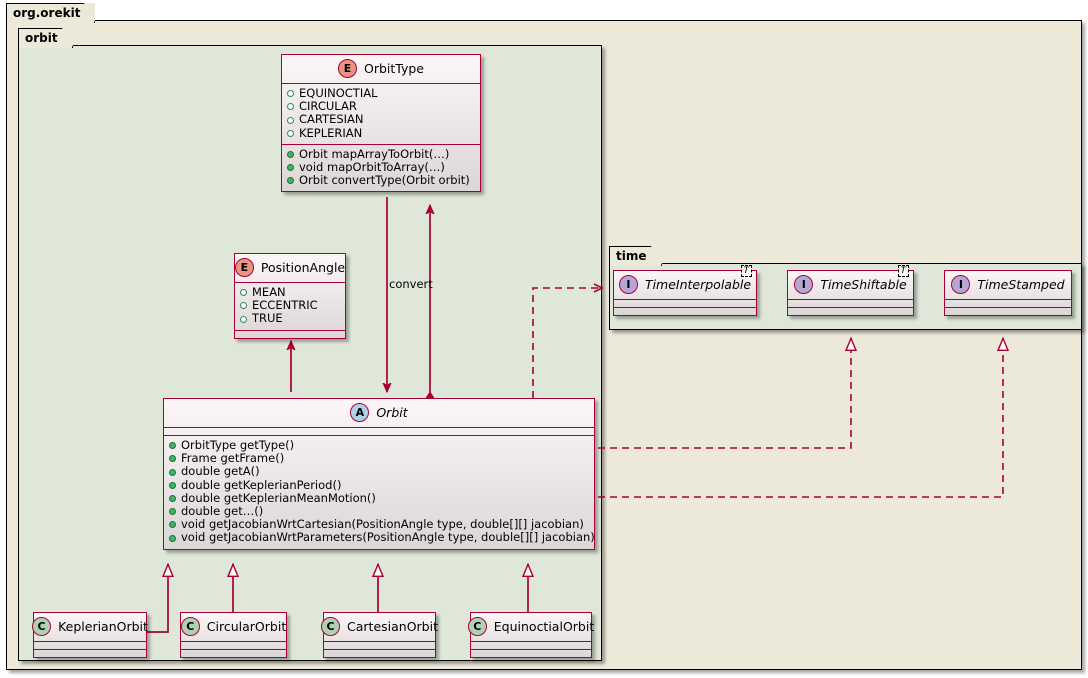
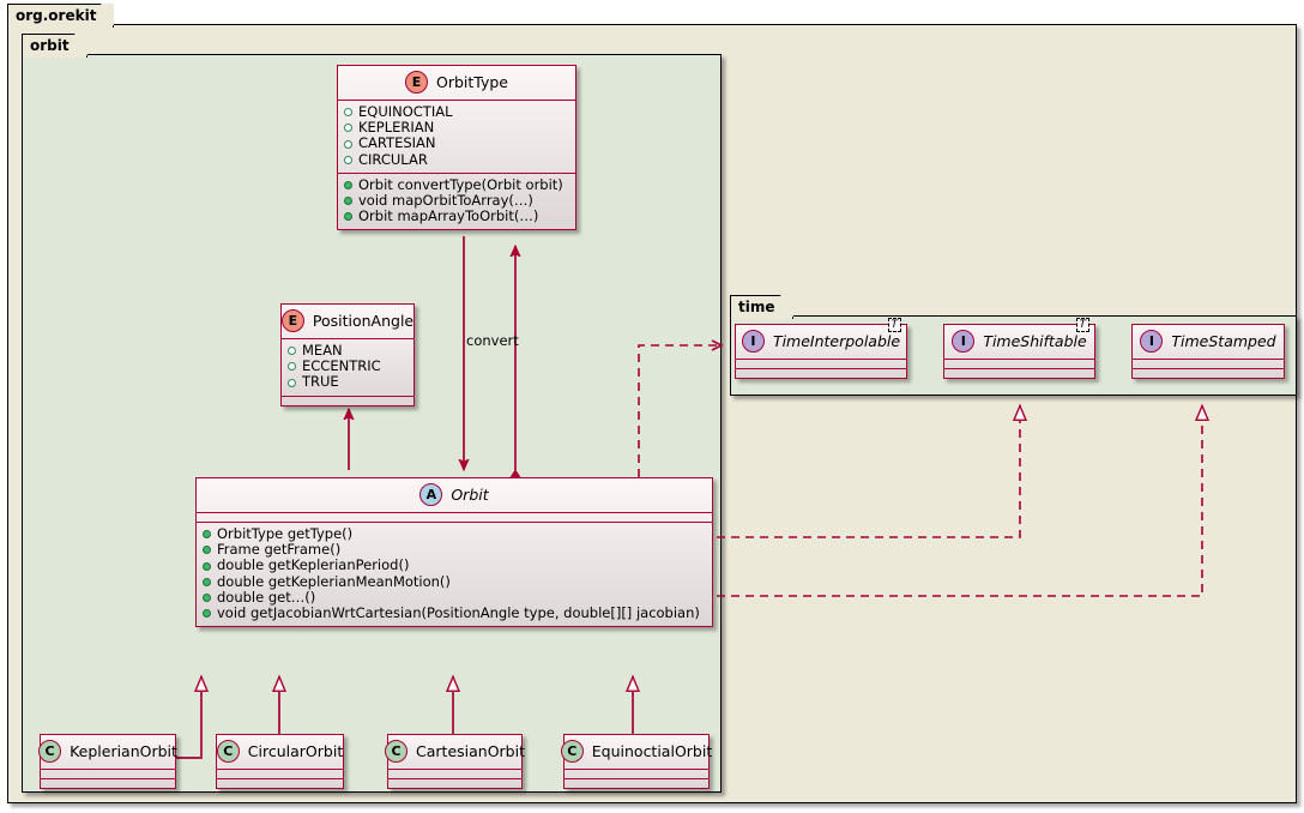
  org.orekit
  orbit
  time
  convert
  E
  OrbitType
  EQUINOCTIAL
- CIRCULAR
+ KEPLERIAN
  CARTESIAN
- KEPLERIAN
+ CIRCULAR
- Orbit mapArrayToOrbit(…)
+ Orbit convertType(Orbit orbit)
  void mapOrbitToArray(…)
- Orbit convertType(Orbit orbit)
+ Orbit mapArrayToOrbit(…)
  E
  PositionAngle
  MEAN
  ECCENTRIC
  TRUE
  A
  Orbit
  OrbitType getType()
  Frame getFrame()
- double getA()
  double getKeplerianPeriod()
  double getKeplerianMeanMotion()
  double get…()
  void getJacobianWrtCartesian(PositionAngle type, double[][] jacobian)
- void getJacobianWrtParameters(PositionAngle type, double[][] jacobian)
  T
  I
  TimeInterpolable
  T
  I
  TimeShiftable
  I
  TimeStamped
  C
  KeplerianOrbit
  C
  CircularOrbit
  C
  CartesianOrbit
  C
  EquinoctialOrbit
